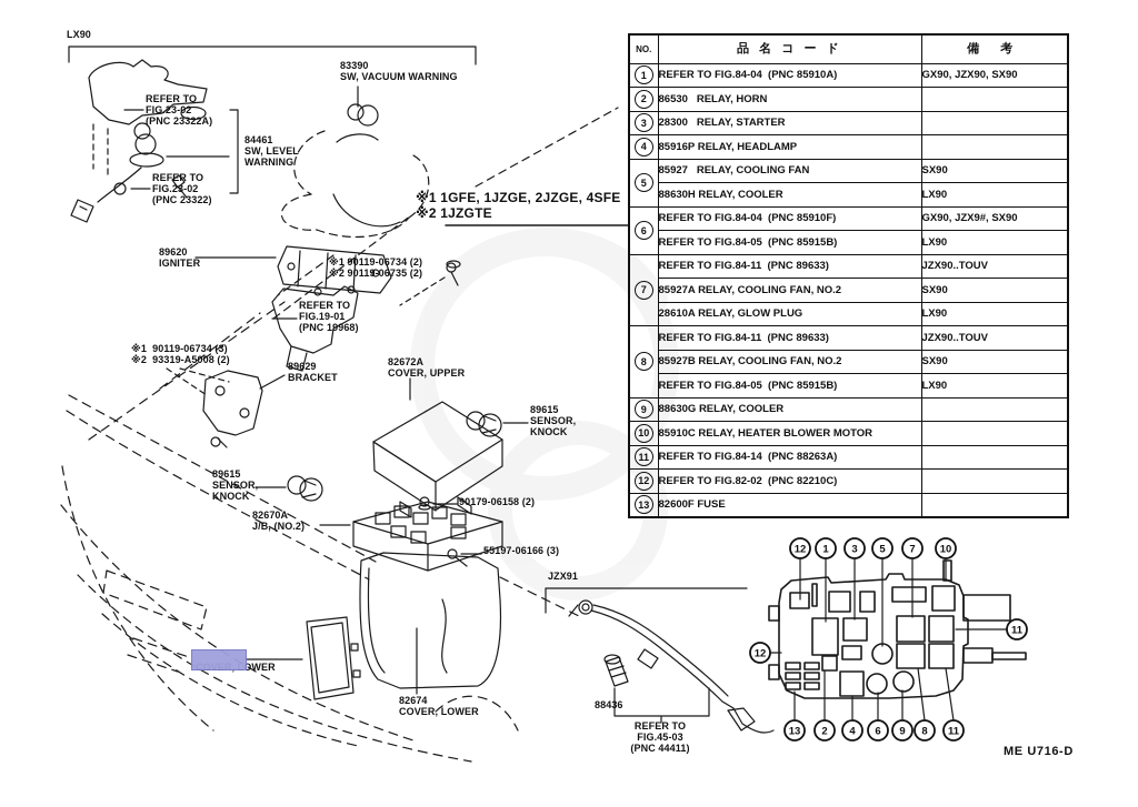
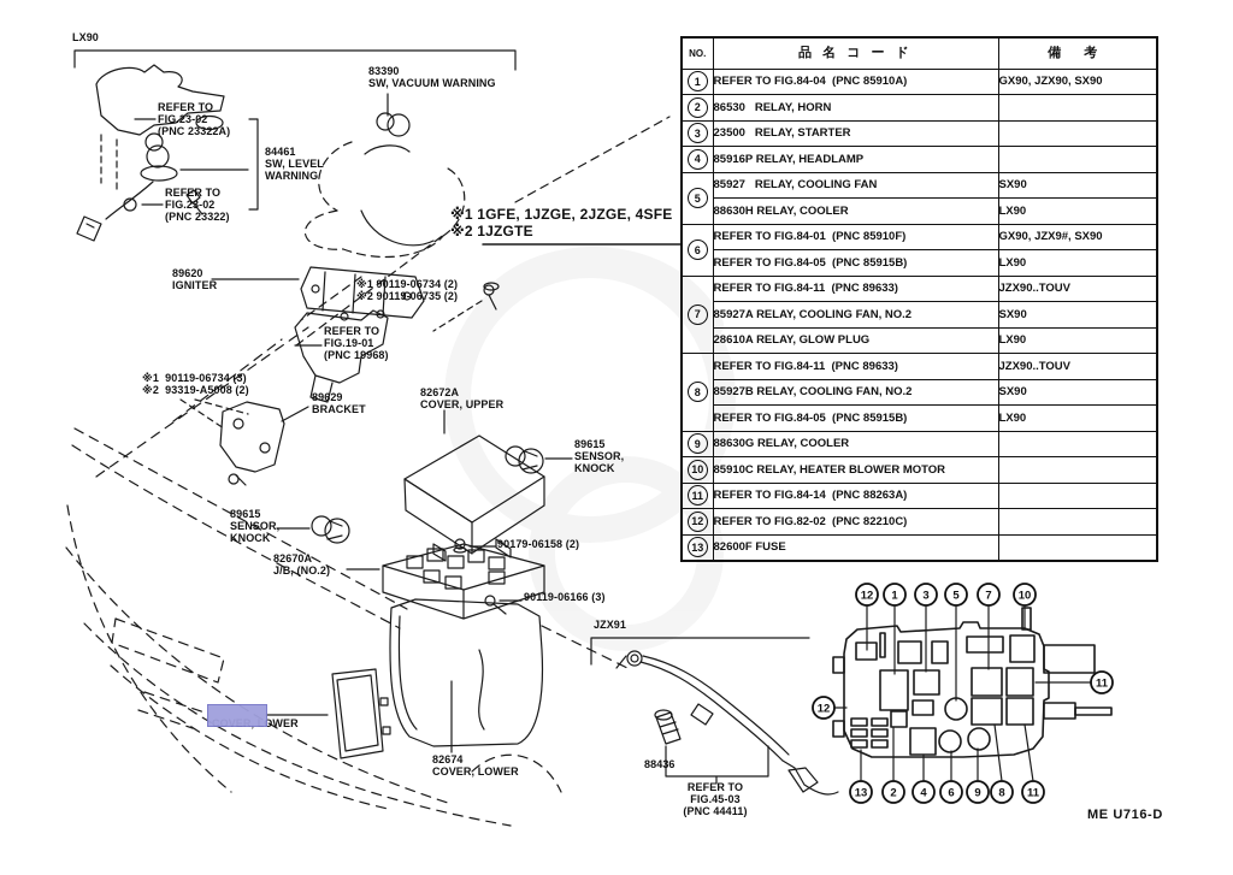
  12
  1
  3
  5
  7
  10
  13
  2
  4
  6
  9
  8
  11
  12
  11
  LX90
  REFER TO
  FIG.23-02
  (PNC 23322A)
  84461
  SW, LEVEL
  WARNING
  REFER TO
  FIG.23-02
  (PNC 23322)
  83390
  SW, VACUUM WARNING
  ※1 1GFE, 1JZGE, 2JZGE, 4SFE
  ※2 1JZGTE
  89620
  IGNITER
  ※1 90119-06734 (2)
  ※2 90119-06735 (2)
  REFER TO
  FIG.19-01
  (PNC 19968)
  ※1 90119-06734 (3)
  ※2 93319-A5008 (2)
  89629
  BRACKET
  82672A
  COVER, UPPER
  89615
  SENSOR,
  KNOCK
  89615
  SENSOR,
  KNOCK
  82670A
  J/B, (NO.2)
  90179-06158 (2)
- 55197-06166 (3)
+ 90119-06166 (3)
  JZX91
  82674
  COVER, LOWER
  88436
  REFER TO
  FIG.45-03
  (PNC 44411)
  ME U716-D
  NO.	品 名 コ ー ド	備 考
  1	REFER TO FIG.84-04 (PNC 85910A)	GX90, JZX90, SX90
  2	86530 RELAY, HORN
- 3	28300 RELAY, STARTER
+ 3	23500 RELAY, STARTER
  4	85916P RELAY, HEADLAMP
  5	85927 RELAY, COOLING FAN	SX90
  88630H RELAY, COOLER	LX90
- 6	REFER TO FIG.84-04 (PNC 85910F)	GX90, JZX9#, SX90
+ 6	REFER TO FIG.84-01 (PNC 85910F)	GX90, JZX9#, SX90
  REFER TO FIG.84-05 (PNC 85915B)	LX90
  7	REFER TO FIG.84-11 (PNC 89633)	JZX90..TOUV
  85927A RELAY, COOLING FAN, NO.2	SX90
  28610A RELAY, GLOW PLUG	LX90
  8	REFER TO FIG.84-11 (PNC 89633)	JZX90..TOUV
  85927B RELAY, COOLING FAN, NO.2	SX90
  REFER TO FIG.84-05 (PNC 85915B)	LX90
  9	88630G RELAY, COOLER
  10	85910C RELAY, HEATER BLOWER MOTOR
  11	REFER TO FIG.84-14 (PNC 88263A)
  12	REFER TO FIG.82-02 (PNC 82210C)
  13	82600F FUSE
